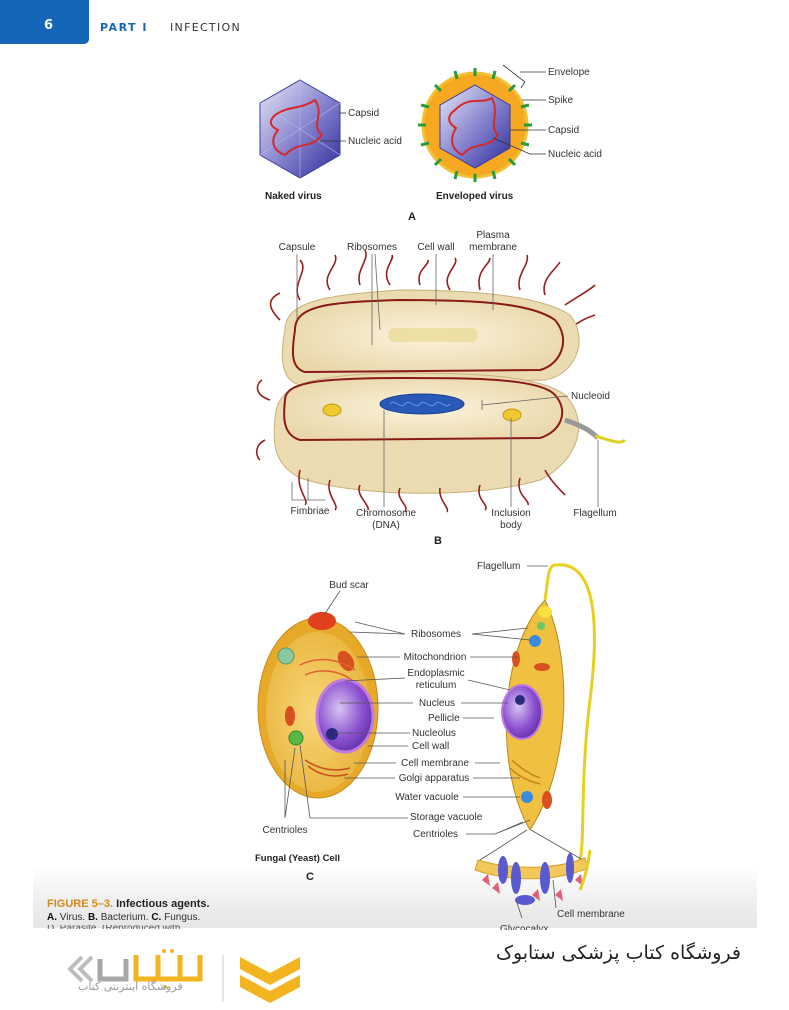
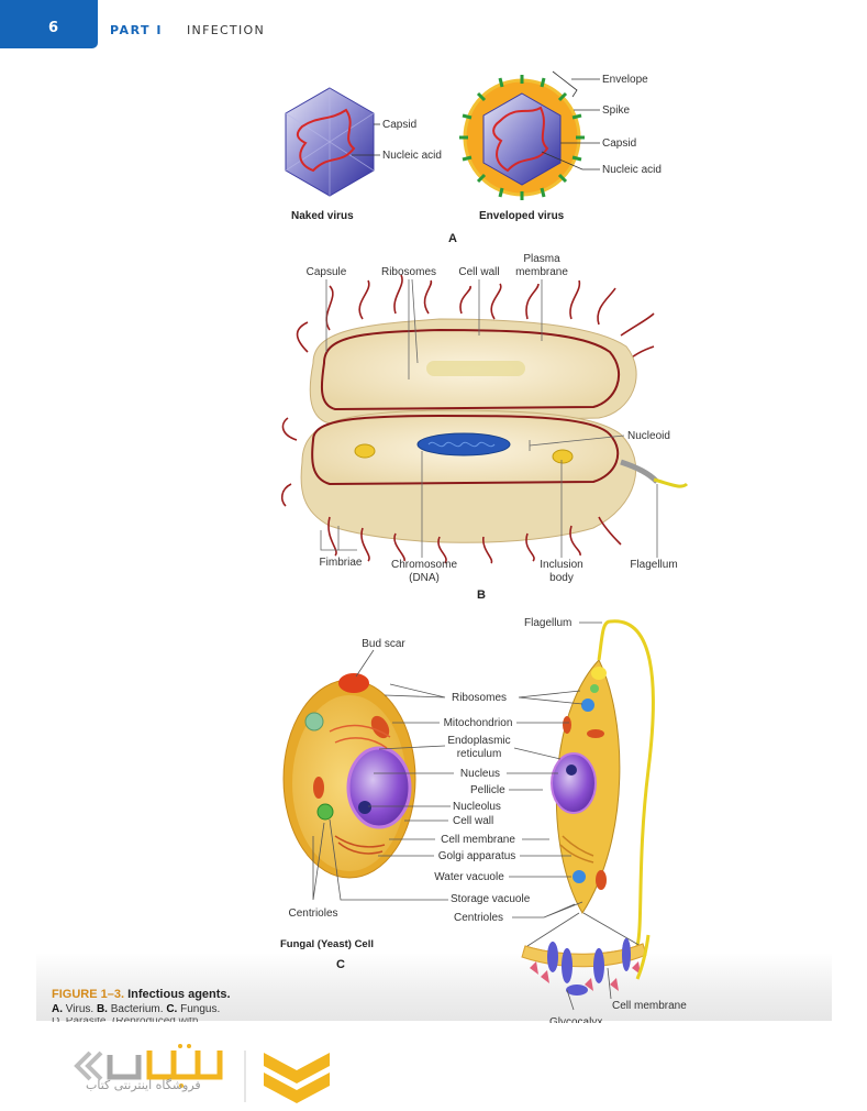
  6
  PART I
  INFECTION
  Capsid
  Nucleic acid
  Naked virus
  Envelope
  Spike
  Capsid
  Nucleic acid
  Enveloped virus
  A
  Capsule
  Ribosomes
  Cell wall
  Plasma
  membrane
  Nucleoid
  Fimbriae
  Chromosome
  (DNA)
  Inclusion
  body
  Flagellum
  B
  Flagellum
  Bud scar
  Ribosomes
  Mitochondrion
  Endoplasmic
  reticulum
  Nucleus
  Pellicle
  Nucleolus
  Cell wall
  Cell membrane
  Golgi apparatus
  Water vacuole
  Storage vacuole
  Centrioles
  Centrioles
  Fungal (Yeast) Cell
  C
  Cell membrane
- FIGURE 5–3. Infectious agents.
+ FIGURE 1–3. Infectious agents.
  A. Virus. B. Bacterium. C. Fungus.
  D. Parasite. (Reproduced with
  فروشگاه اینترنتی کتاب
- فروشگاه کتاب پزشکی ستابوک
